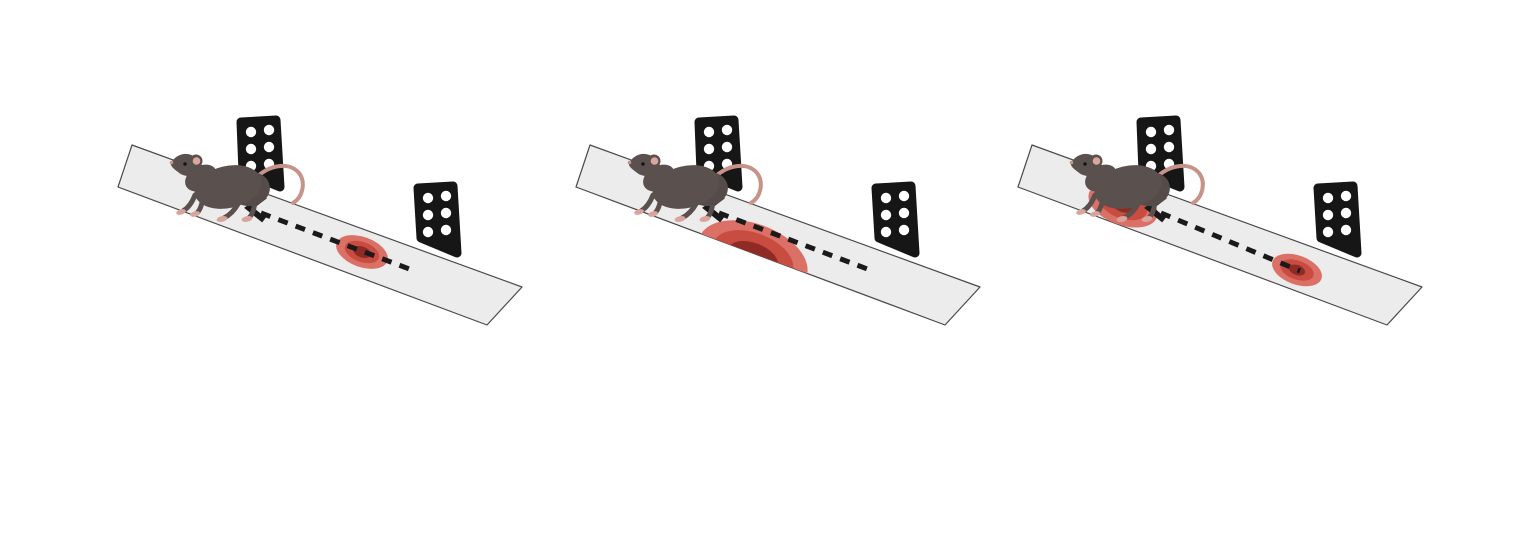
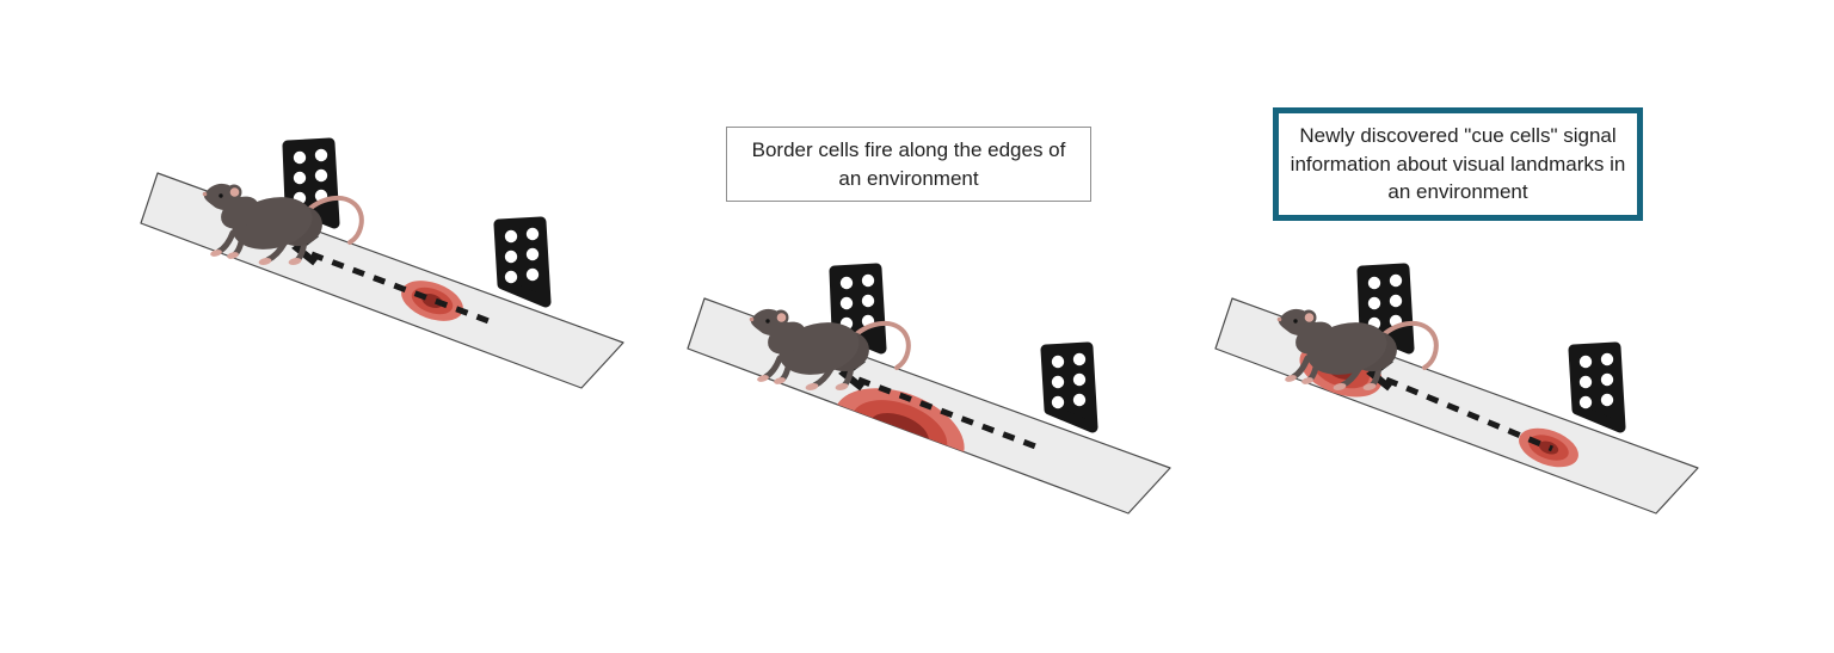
+ Border cells fire along the edges of an environment
+ Newly discovered "cue cells" signal information about visual landmarks in an environment
